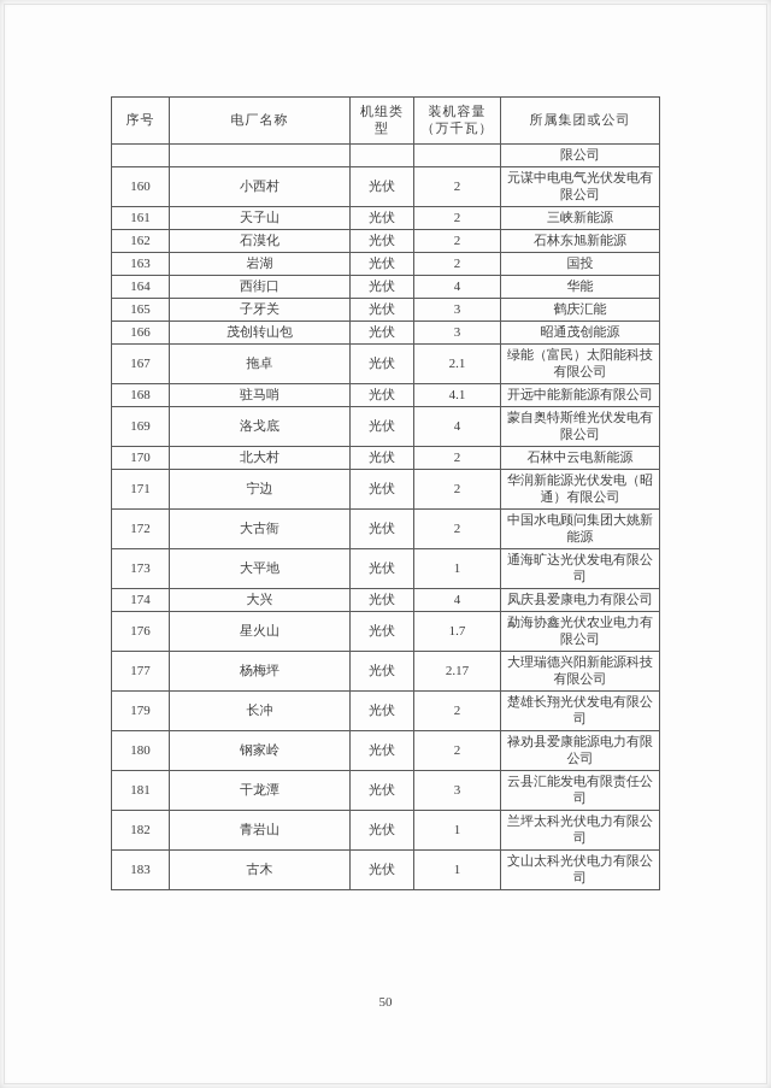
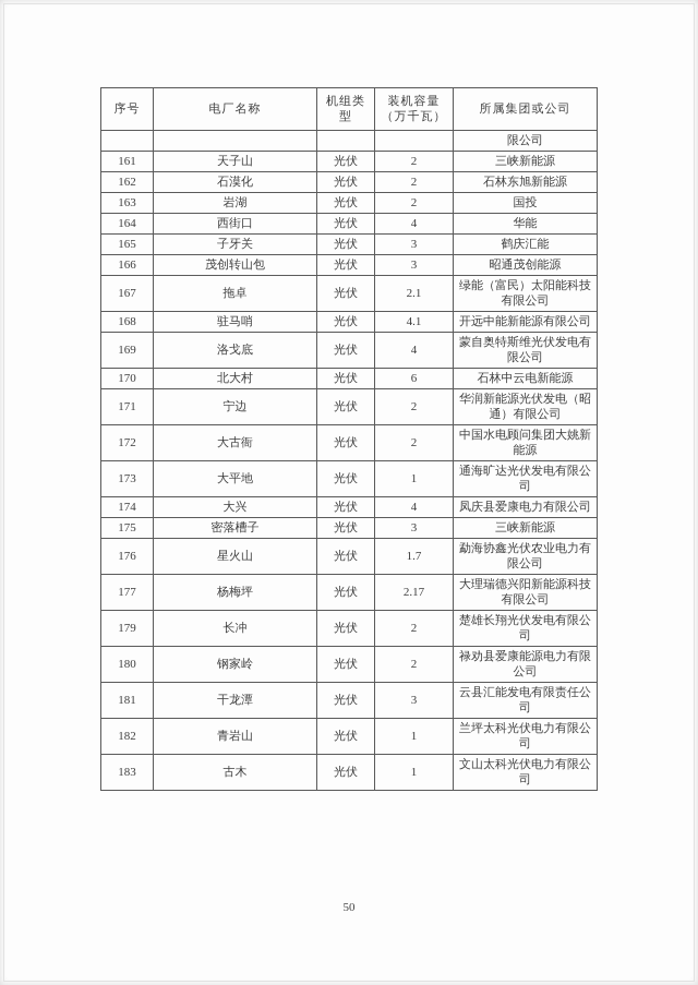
  序号	电厂名称	机组类 型	装机容量 （万千瓦）	所属集团或公司
  				限公司
- 160	小西村	光伏	2	元谋中电电气光伏发电有限公司
  161	天子山	光伏	2	三峡新能源
  162	石漠化	光伏	2	石林东旭新能源
  163	岩湖	光伏	2	国投
  164	西街口	光伏	4	华能
  165	子牙关	光伏	3	鹤庆汇能
  166	茂创转山包	光伏	3	昭通茂创能源
  167	拖卓	光伏	2.1	绿能（富民）太阳能科技有限公司
  168	驻马哨	光伏	4.1	开远中能新能源有限公司
  169	洛戈底	光伏	4	蒙自奥特斯维光伏发电有限公司
- 170	北大村	光伏	2	石林中云电新能源
+ 170	北大村	光伏	6	石林中云电新能源
  171	宁边	光伏	2	华润新能源光伏发电（昭通）有限公司
  172	大古衙	光伏	2	中国水电顾问集团大姚新能源
  173	大平地	光伏	1	通海旷达光伏发电有限公司
  174	大兴	光伏	4	凤庆县爱康电力有限公司
+ 175	密落槽子	光伏	3	三峡新能源
  176	星火山	光伏	1.7	勐海协鑫光伏农业电力有限公司
  177	杨梅坪	光伏	2.17	大理瑞德兴阳新能源科技有限公司
  179	长冲	光伏	2	楚雄长翔光伏发电有限公司
  180	钢家岭	光伏	2	禄劝县爱康能源电力有限公司
  181	干龙潭	光伏	3	云县汇能发电有限责任公司
  182	青岩山	光伏	1	兰坪太科光伏电力有限公司
  183	古木	光伏	1	文山太科光伏电力有限公司
  50
